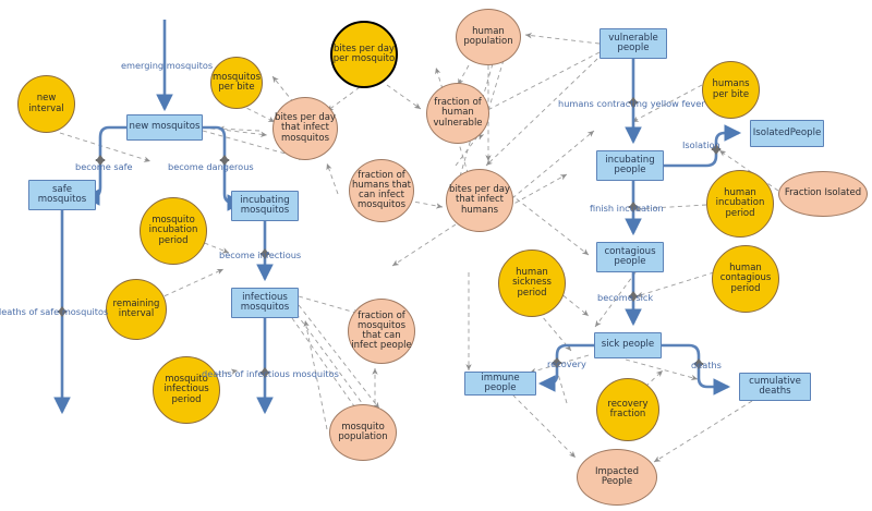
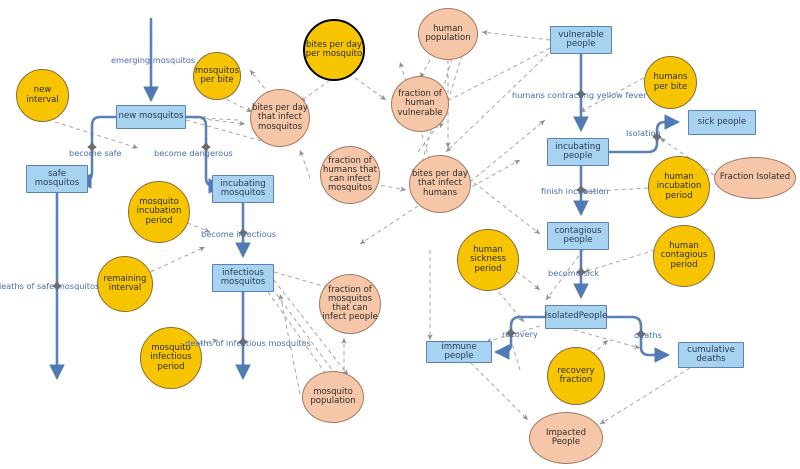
  new mosquitos
  safe
  mosquitos
  incubating
  mosquitos
  infectious
  mosquitos
  vulnerable
  people
  incubating
  people
  contagious
  people
- sick people
+ IsolatedPeople
  immune people
  cumulative
  deaths
- IsolatedPeople
+ sick people
  new interval
  mosquitos
  per bite
  bites per day
  per mosquito
  humans
  per bite
  mosquito
  incubation
  period
  human
  incubation
  period
  remaining
  interval
  human
  sickness
  period
  human
  contagious
  period
  mosquito
  infectious
  period
  recovery
  fraction
  bites per day
  that infect
  mosquitos
  human
  population
  fraction of
  human
  vulnerable
  fraction of
  humans that
  can infect
  mosquitos
  bites per day
  that infect
  humans
  fraction of
  mosquitos
  that can
  infect people
  mosquito
  population
  Fraction Isolated
  Impacted
  People
  emerging mosquitos
  become safe
  become dangerous
  become infectious
  eaths of safe mosquitos
  deaths of infectious mosquitos
  humans contracting yellow fever
  Isolation
  finish incubation
  become sick
  recovery
  deaths
